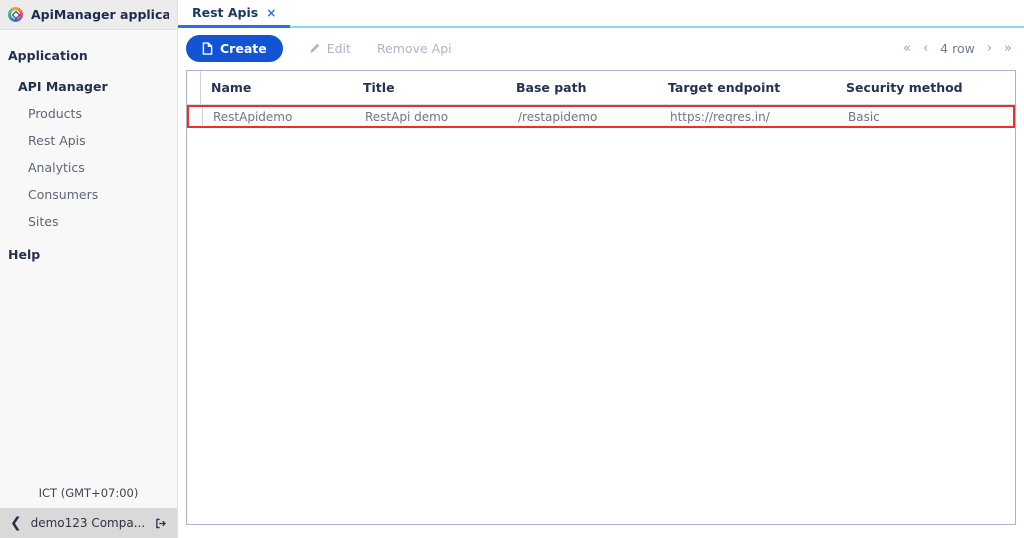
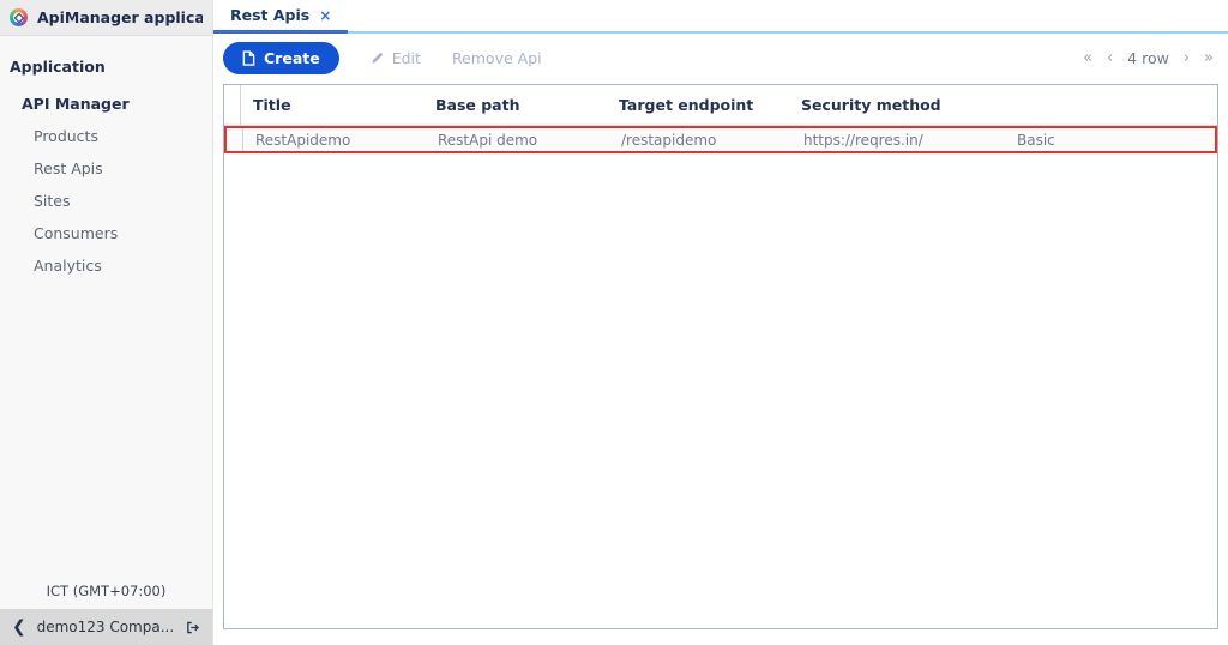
  ApiManager applica
  Application
  API Manager
  Products
  Rest Apis
- Analytics
+ Sites
  Consumers
- Sites
+ Analytics
- Help
  ICT (GMT+07:00)
  ❮
  demo123 Compa...
  Rest Apis
  ×
  Create
  Edit
  Remove Api
  «
  ‹
  4 row
  ›
  »
- Name
  Title
  Base path
  Target endpoint
  Security method
  RestApidemo
  RestApi demo
  /restapidemo
  https://reqres.in/
  Basic
